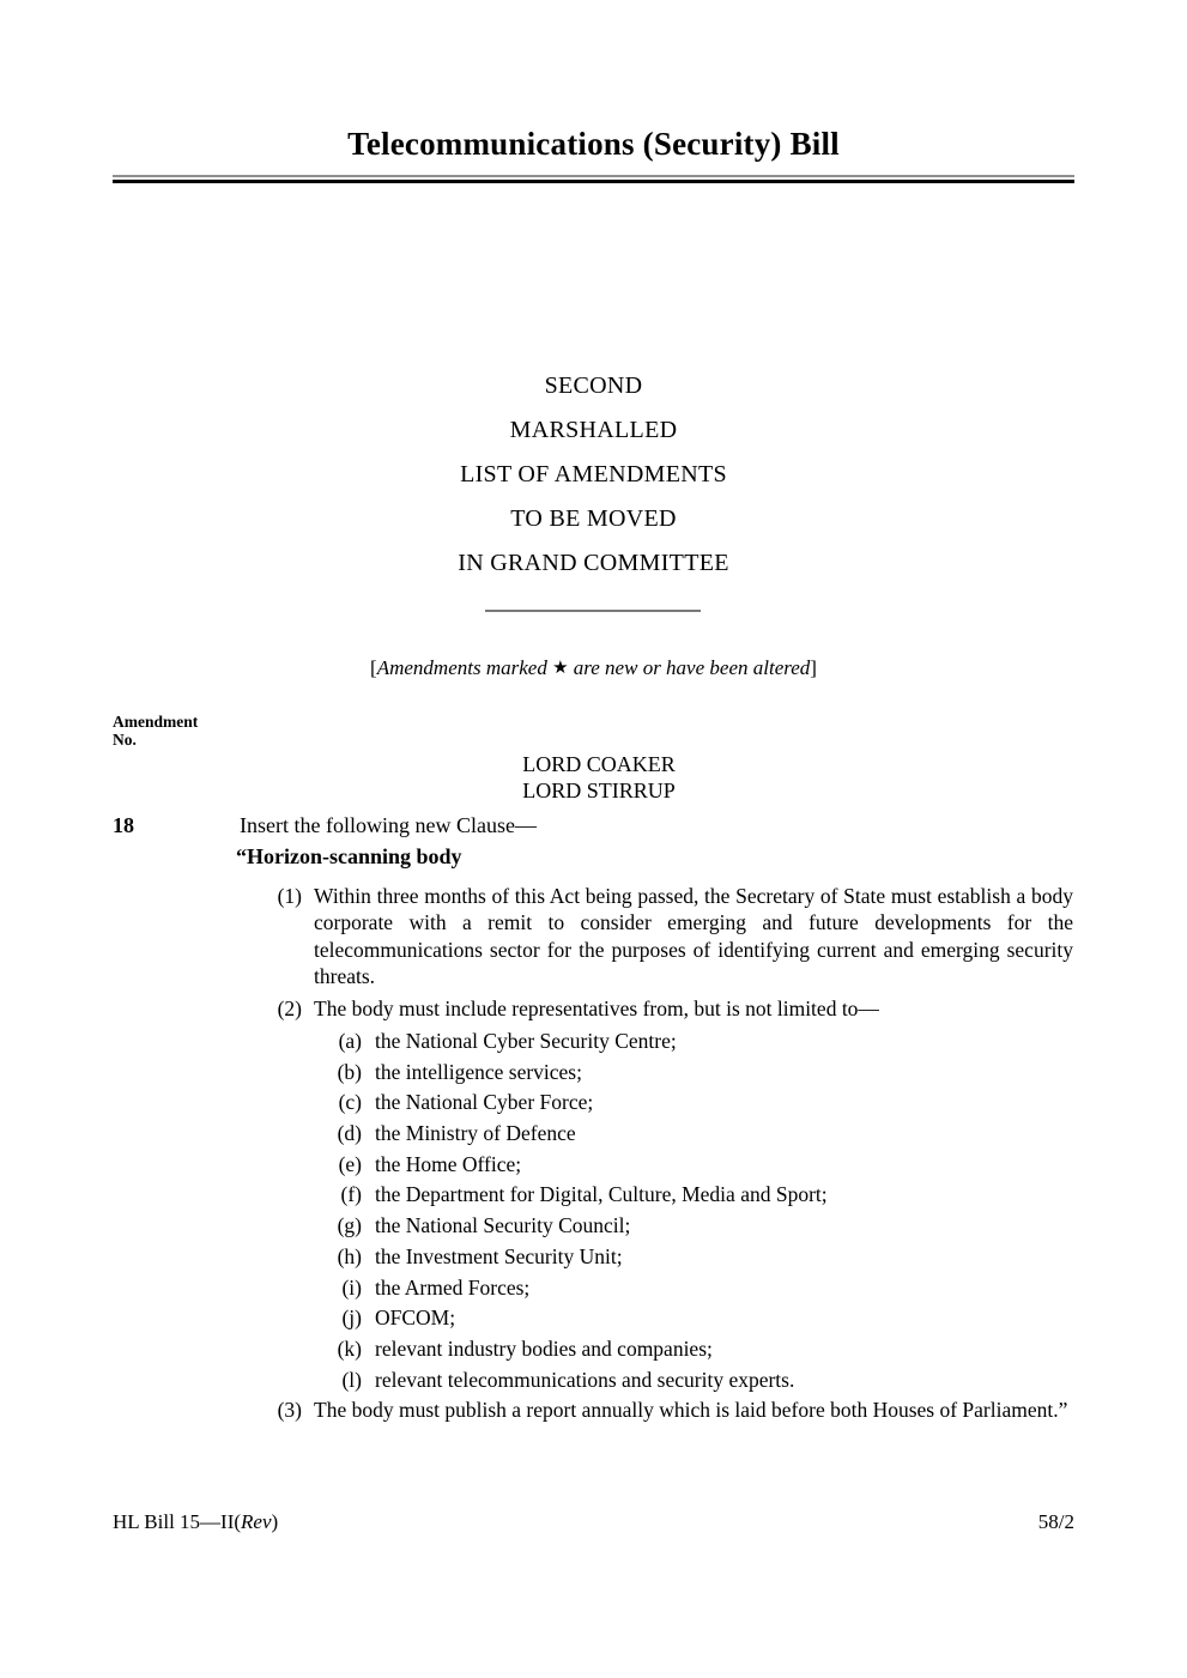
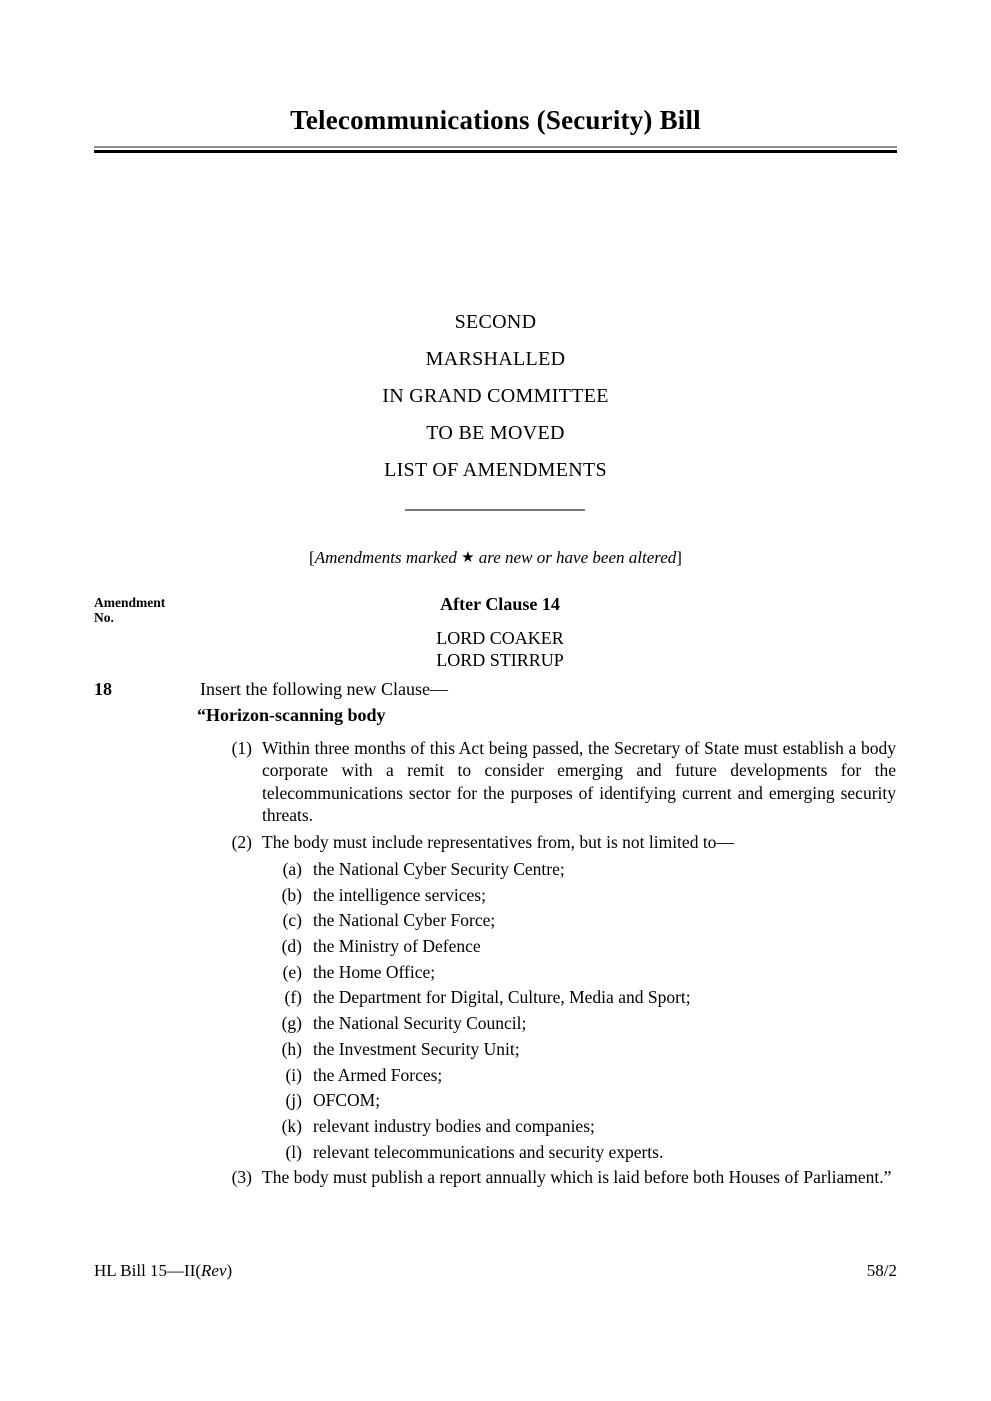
  Telecommunications (Security) Bill
  SECOND
  MARSHALLED
- LIST OF AMENDMENTS
+ IN GRAND COMMITTEE
  TO BE MOVED
- IN GRAND COMMITTEE
+ LIST OF AMENDMENTS
  [Amendments marked ★ are new or have been altered]
  Amendment
  No.
+ After Clause 14
  LORD COAKER
  LORD STIRRUP
  18
  Insert the following new Clause—
  “Horizon-scanning body
  (1)
  Within three months of this Act being passed, the Secretary of State must establish a body corporate with a remit to consider emerging and future developments for the telecommunications sector for the purposes of identifying current and emerging security threats.
  (2)
  The body must include representatives from, but is not limited to—
  (a)
  the National Cyber Security Centre;
  (b)
  the intelligence services;
  (c)
  the National Cyber Force;
  (d)
  the Ministry of Defence
  (e)
  the Home Office;
  (f)
  the Department for Digital, Culture, Media and Sport;
  (g)
  the National Security Council;
  (h)
  the Investment Security Unit;
  (i)
  the Armed Forces;
  (j)
  OFCOM;
  (k)
  relevant industry bodies and companies;
  (l)
  relevant telecommunications and security experts.
  (3)
  The body must publish a report annually which is laid before both Houses of Parliament.”
  HL Bill 15—II(Rev)
  58/2
